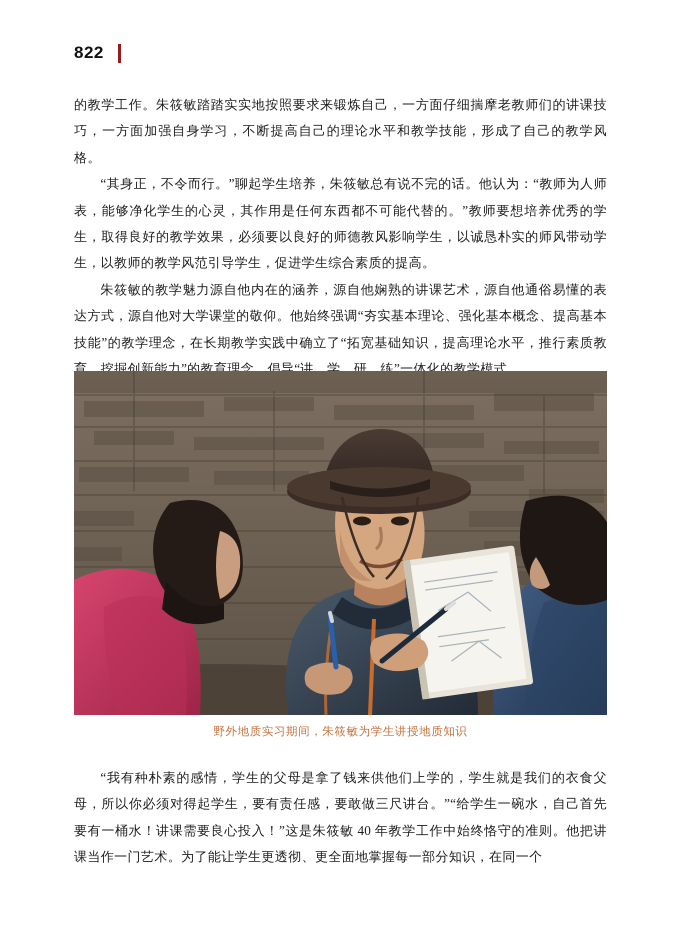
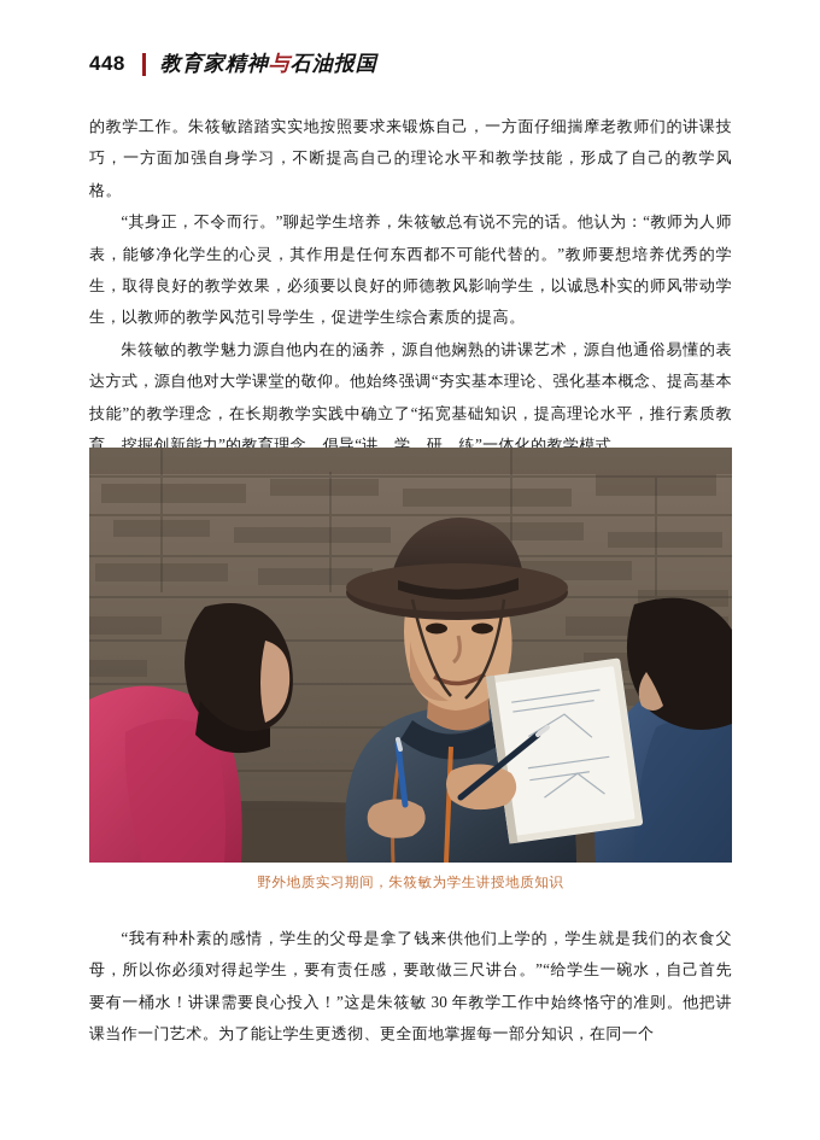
- 822
+ 448
+ 教育家精神与石油报国
  的教学工作。朱筱敏踏踏实实地按照要求来锻炼自己，一方面仔细揣摩老教师们的讲课技巧，一方面加强自身学习，不断提高自己的理论水平和教学技能，形成了自己的教学风格。
  “其身正，不令而行。”聊起学生培养，朱筱敏总有说不完的话。他认为：“教师为人师表，能够净化学生的心灵，其作用是任何东西都不可能代替的。”教师要想培养优秀的学生，取得良好的教学效果，必须要以良好的师德教风影响学生，以诚恳朴实的师风带动学生，以教师的教学风范引导学生，促进学生综合素质的提高。
  朱筱敏的教学魅力源自他内在的涵养，源自他娴熟的讲课艺术，源自他通俗易懂的表达方式，源自他对大学课堂的敬仰。他始终强调“夯实基本理论、强化基本概念、提高基本技能”的教学理念，在长期教学实践中确立了“拓宽基础知识，提高理论水平，推行素质教育，挖掘创新能力”的教育理念，倡导“讲、学、研、练”一体化的教学模式。
  野外地质实习期间，朱筱敏为学生讲授地质知识
- “我有种朴素的感情，学生的父母是拿了钱来供他们上学的，学生就是我们的衣食父母，所以你必须对得起学生，要有责任感，要敢做三尺讲台。”“给学生一碗水，自己首先要有一桶水！讲课需要良心投入！”这是朱筱敏 40 年教学工作中始终恪守的准则。他把讲课当作一门艺术。为了能让学生更透彻、更全面地掌握每一部分知识，在同一个
+ “我有种朴素的感情，学生的父母是拿了钱来供他们上学的，学生就是我们的衣食父母，所以你必须对得起学生，要有责任感，要敢做三尺讲台。”“给学生一碗水，自己首先要有一桶水！讲课需要良心投入！”这是朱筱敏 30 年教学工作中始终恪守的准则。他把讲课当作一门艺术。为了能让学生更透彻、更全面地掌握每一部分知识，在同一个
